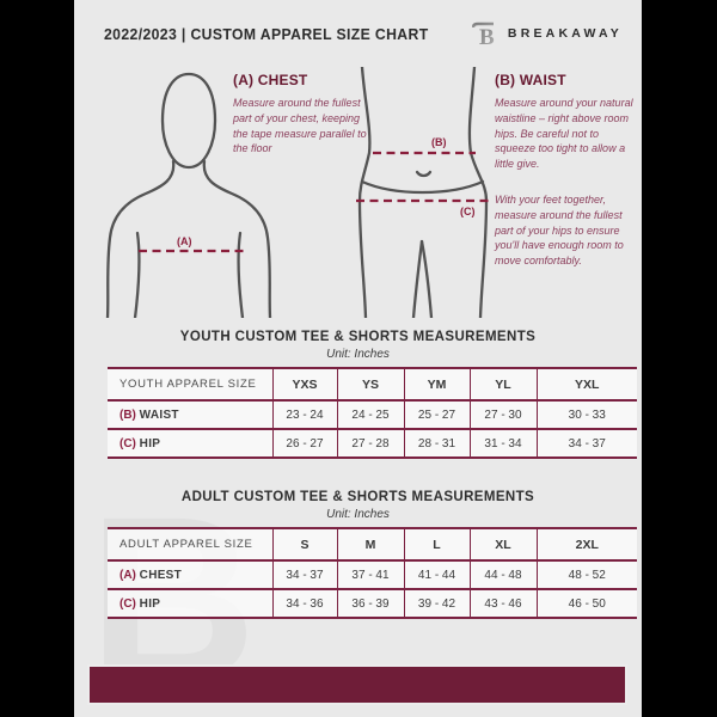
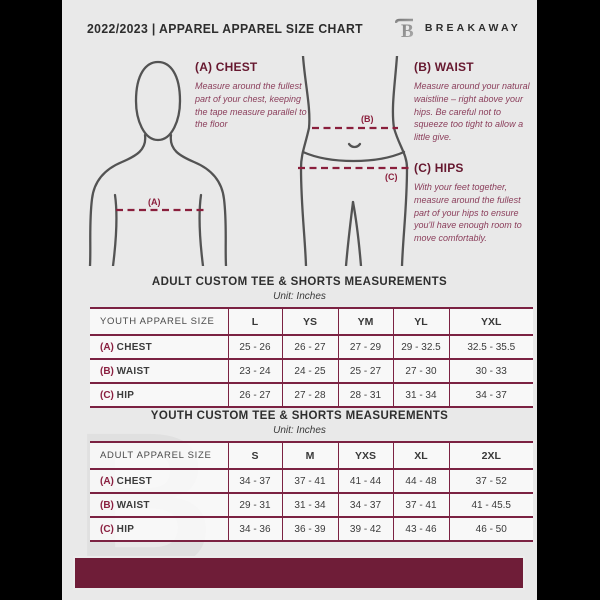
- 2022/2023 | CUSTOM APPAREL SIZE CHART
+ 2022/2023 | APPAREL APPAREL SIZE CHART
  B
  BREAKAWAY
  (A)
  (A) CHEST
  Measure around the fullest part of your chest, keeping the tape measure parallel to the floor
  (B)
  (C)
  (B) WAIST
- Measure around your natural waistline – right above room hips. Be careful not to squeeze too tight to allow a little give.
+ Measure around your natural waistline – right above your hips. Be careful not to squeeze too tight to allow a little give.
+ (C) HIPS
  With your feet together, measure around the fullest part of your hips to ensure you'll have enough room to move comfortably.
  B
- YOUTH CUSTOM TEE & SHORTS MEASUREMENTS
+ ADULT CUSTOM TEE & SHORTS MEASUREMENTS
  Unit: Inches
- YOUTH APPAREL SIZE	YXS	YS	YM	YL	YXL
+ YOUTH APPAREL SIZE	L	YS	YM	YL	YXL
+ (A) CHEST	25 - 26	26 - 27	27 - 29	29 - 32.5	32.5 - 35.5
  (B) WAIST	23 - 24	24 - 25	25 - 27	27 - 30	30 - 33
  (C) HIP	26 - 27	27 - 28	28 - 31	31 - 34	34 - 37
- ADULT CUSTOM TEE & SHORTS MEASUREMENTS
+ YOUTH CUSTOM TEE & SHORTS MEASUREMENTS
  Unit: Inches
- ADULT APPAREL SIZE	S	M	L	XL	2XL
+ ADULT APPAREL SIZE	S	M	YXS	XL	2XL
- (A) CHEST	34 - 37	37 - 41	41 - 44	44 - 48	48 - 52
+ (A) CHEST	34 - 37	37 - 41	41 - 44	44 - 48	37 - 52
+ (B) WAIST	29 - 31	31 - 34	34 - 37	37 - 41	41 - 45.5
  (C) HIP	34 - 36	36 - 39	39 - 42	43 - 46	46 - 50
